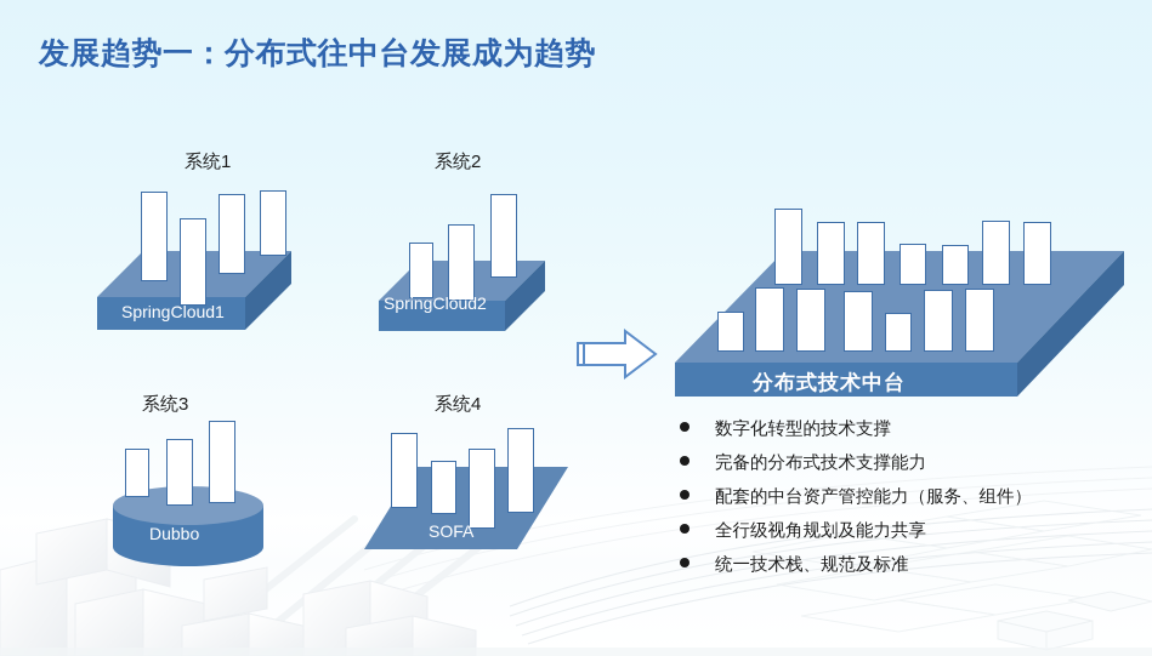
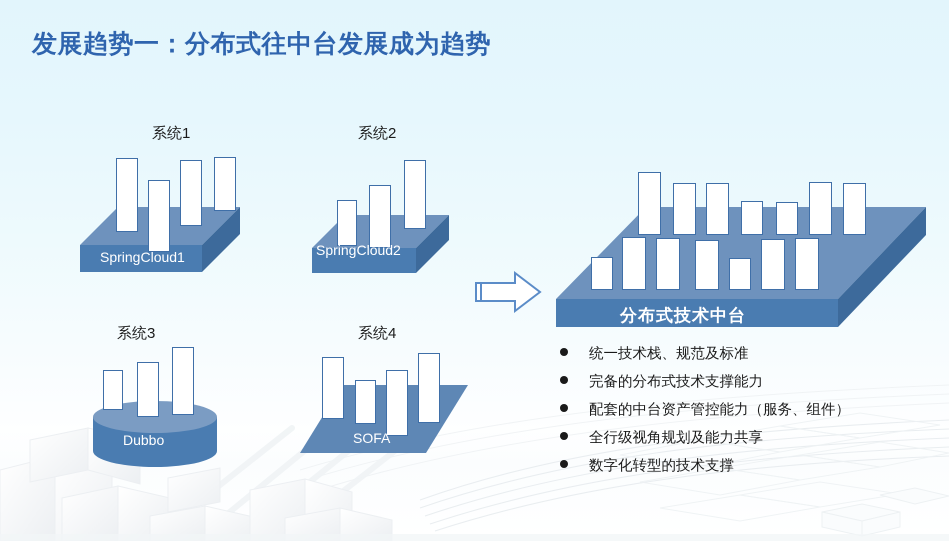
  发展趋势一：分布式往中台发展成为趋势
  系统1
  SpringCloud1
  系统2
  SpringCloud2
  系统3
  Dubbo
  系统4
  SOFA
  分布式技术中台
- 数字化转型的技术支撑
+ 统一技术栈、规范及标准
  完备的分布式技术支撑能力
  配套的中台资产管控能力（服务、组件）
  全行级视角规划及能力共享
- 统一技术栈、规范及标准
+ 数字化转型的技术支撑
